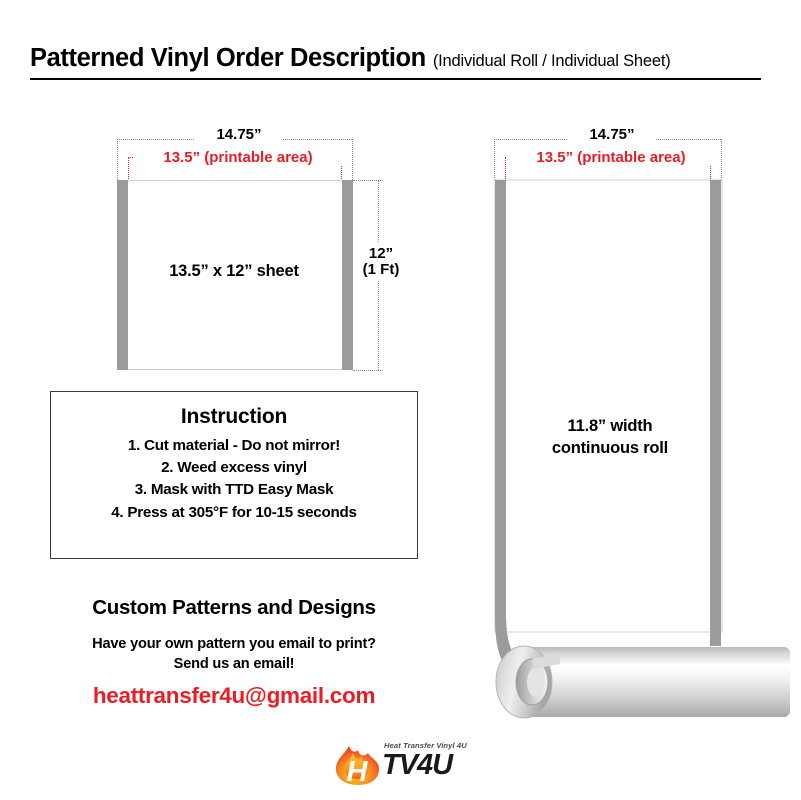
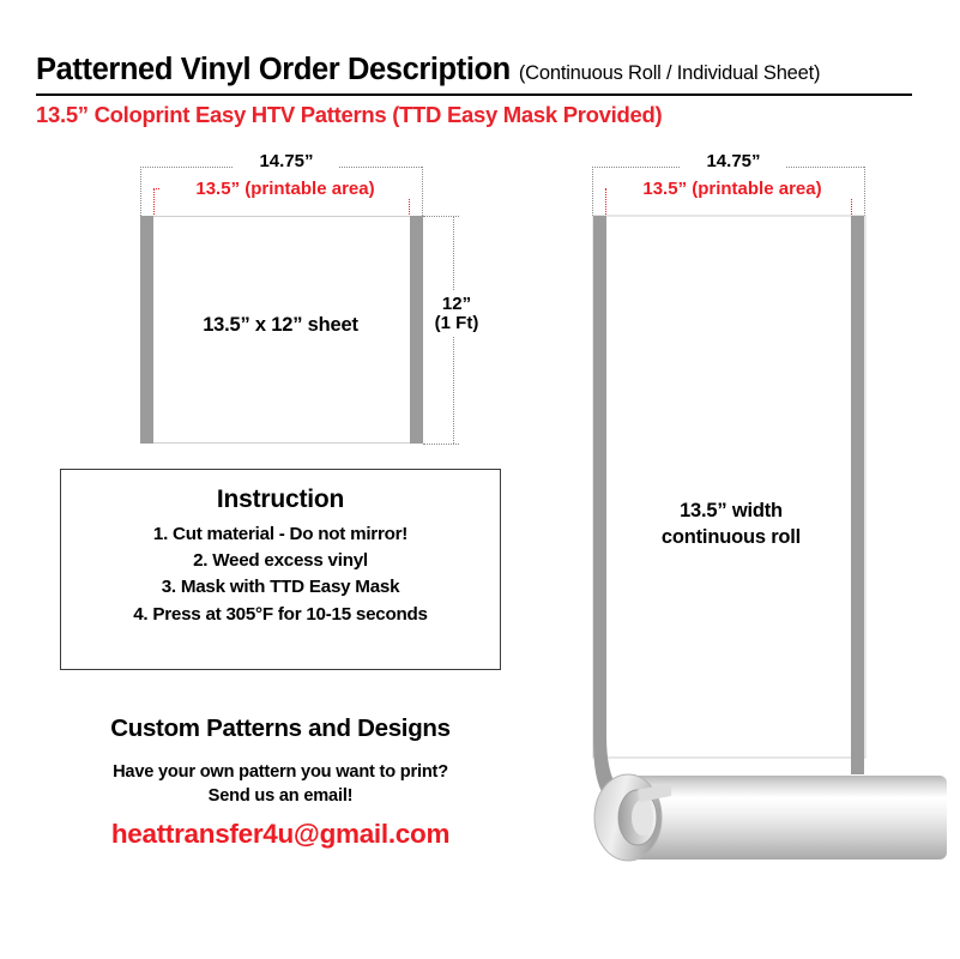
  Patterned Vinyl Order Description
- (Individual Roll / Individual Sheet)
+ (Continuous Roll / Individual Sheet)
+ 13.5” Coloprint Easy HTV Patterns (TTD Easy Mask Provided)
  14.75”
  13.5” (printable area)
  13.5” x 12” sheet
  12”
  (1 Ft)
  14.75”
  13.5” (printable area)
- 11.8” width
+ 13.5” width
  continuous roll
  Instruction
  1. Cut material - Do not mirror!
  2. Weed excess vinyl
  3. Mask with TTD Easy Mask
  4. Press at 305°F for 10-15 seconds
  Custom Patterns and Designs
- Have your own pattern you email to print?
+ Have your own pattern you want to print?
  Send us an email!
  heattransfer4u@gmail.com
- H
- Heat Transfer Vinyl 4U
- TV4U
